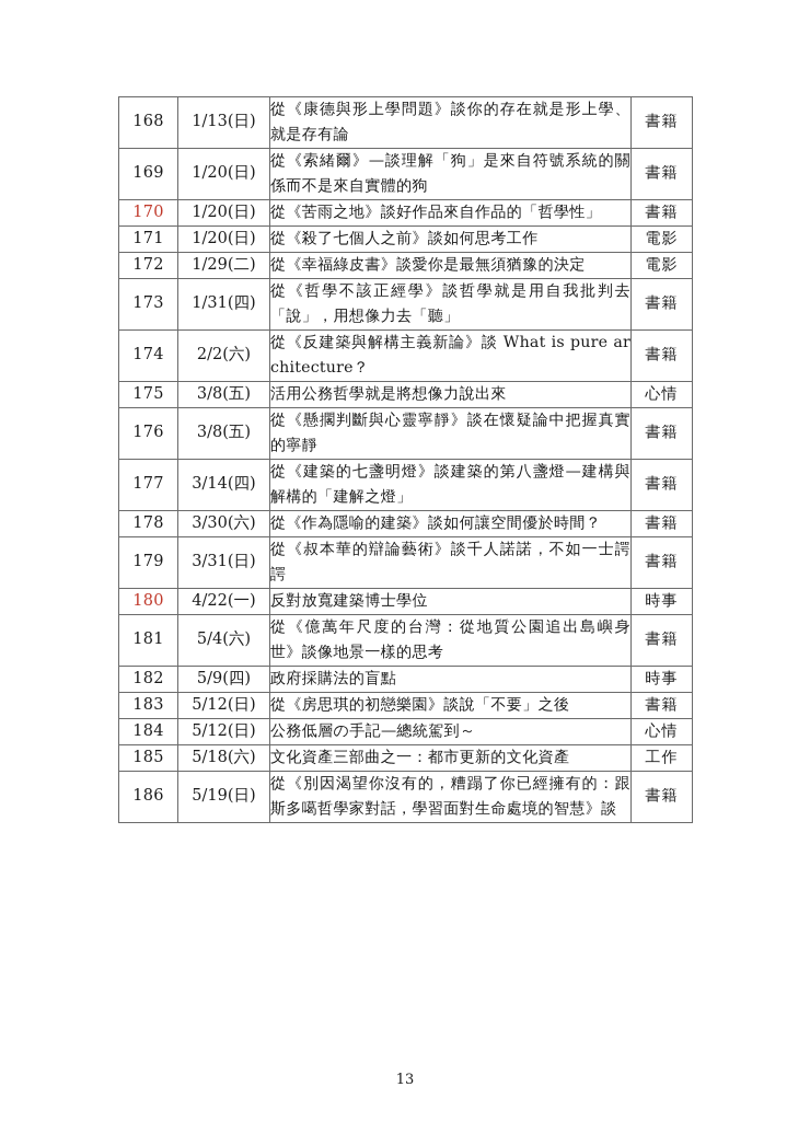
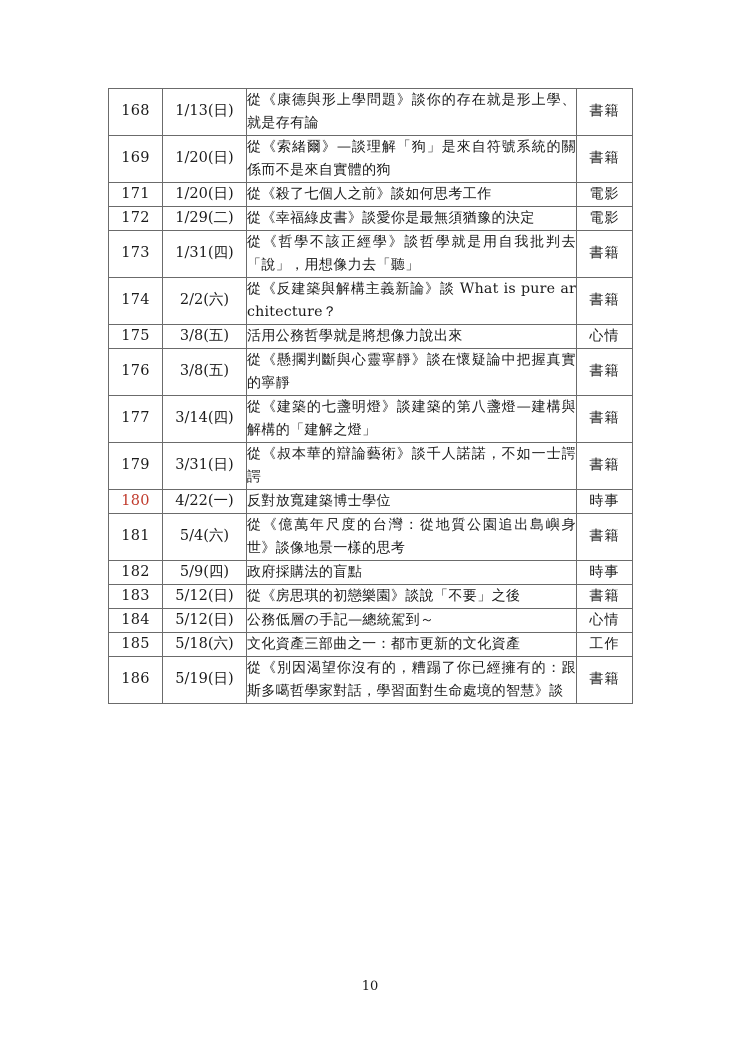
  168	1/13(日)	從《康德與形上學問題》談你的存在就是形上學、就是存有論	書籍
  169	1/20(日)	從《索緒爾》—談理解「狗」是來自符號系統的關係而不是來自實體的狗	書籍
- 170	1/20(日)	從《苦雨之地》談好作品來自作品的「哲學性」	書籍
  171	1/20(日)	從《殺了七個人之前》談如何思考工作	電影
  172	1/29(二)	從《幸福綠皮書》談愛你是最無須猶豫的決定	電影
  173	1/31(四)	從《哲學不該正經學》談哲學就是用自我批判去「說」，用想像力去「聽」	書籍
  174	2/2(六)	從《反建築與解構主義新論》談 What is pure architecture？	書籍
  175	3/8(五)	活用公務哲學就是將想像力說出來	心情
  176	3/8(五)	從《懸擱判斷與心靈寧靜》談在懷疑論中把握真實的寧靜	書籍
  177	3/14(四)	從《建築的七盞明燈》談建築的第八盞燈—建構與解構的「建解之燈」	書籍
- 178	3/30(六)	從《作為隱喻的建築》談如何讓空間優於時間？	書籍
  179	3/31(日)	從《叔本華的辯論藝術》談千人諾諾，不如一士諤諤	書籍
  180	4/22(一)	反對放寬建築博士學位	時事
  181	5/4(六)	從《億萬年尺度的台灣：從地質公園追出島嶼身世》談像地景一樣的思考	書籍
  182	5/9(四)	政府採購法的盲點	時事
  183	5/12(日)	從《房思琪的初戀樂園》談說「不要」之後	書籍
  184	5/12(日)	公務低層の手記—總統駕到～	心情
  185	5/18(六)	文化資產三部曲之一：都市更新的文化資產	工作
  186	5/19(日)	從《別因渴望你沒有的，糟蹋了你已經擁有的：跟斯多噶哲學家對話，學習面對生命處境的智慧》談	書籍
- 13
+ 10
